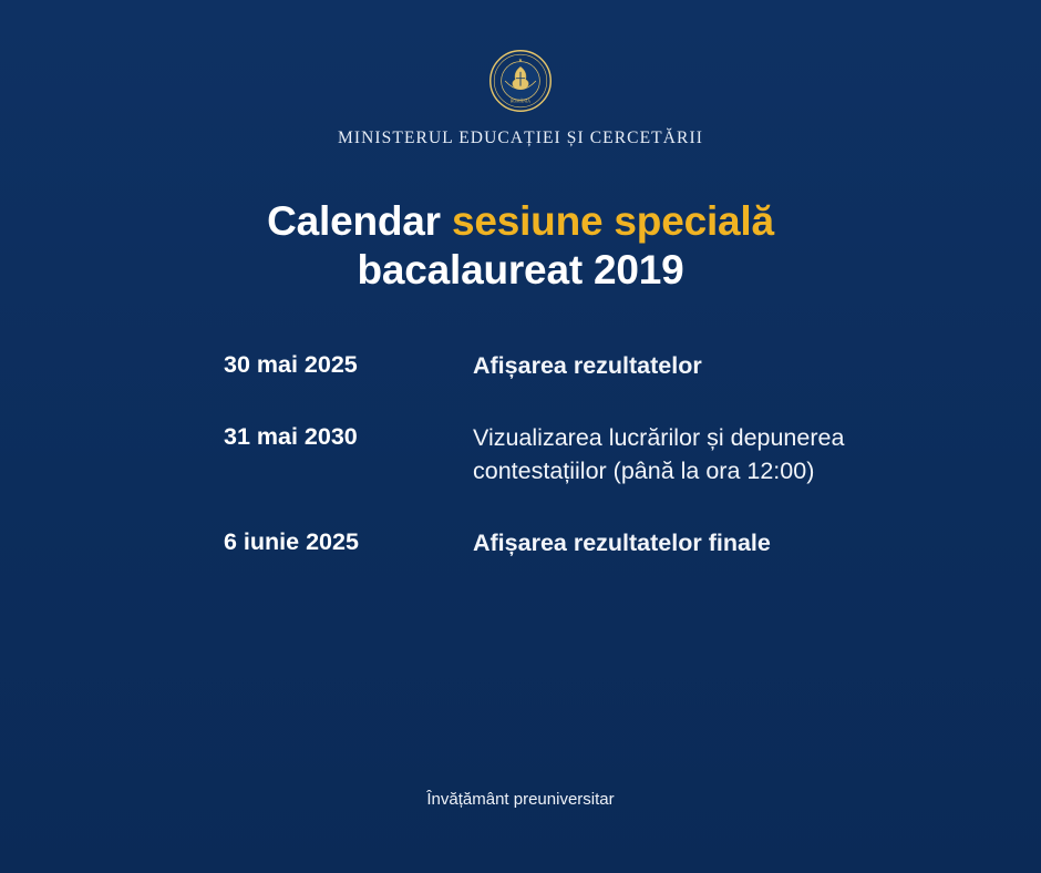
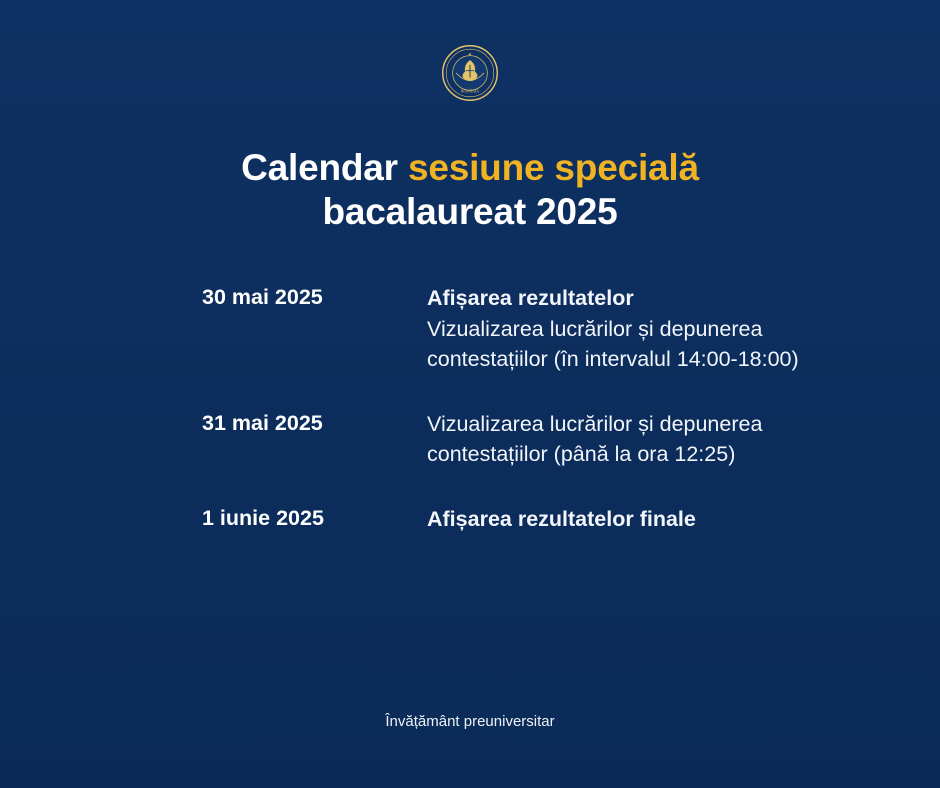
- MINISTERUL EDUCAȚIEI ȘI CERCETĂRII
  Calendar sesiune specială
- bacalaureat 2019
+ bacalaureat 2025
  30 mai 2025
  Afișarea rezultatelor
+ Vizualizarea lucrărilor și depunerea contestațiilor (în intervalul 14:00-18:00)
- 31 mai 2030
+ 31 mai 2025
- Vizualizarea lucrărilor și depunerea contestațiilor (până la ora 12:00)
+ Vizualizarea lucrărilor și depunerea contestațiilor (până la ora 12:25)
- 6 iunie 2025
+ 1 iunie 2025
  Afișarea rezultatelor finale
  Învățământ preuniversitar
